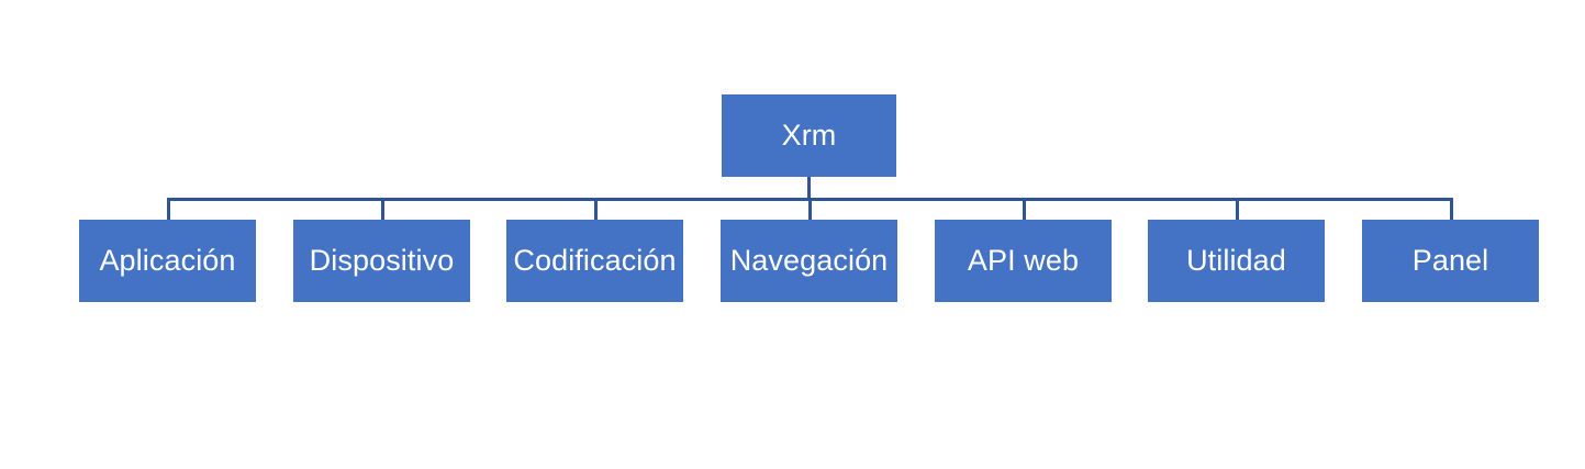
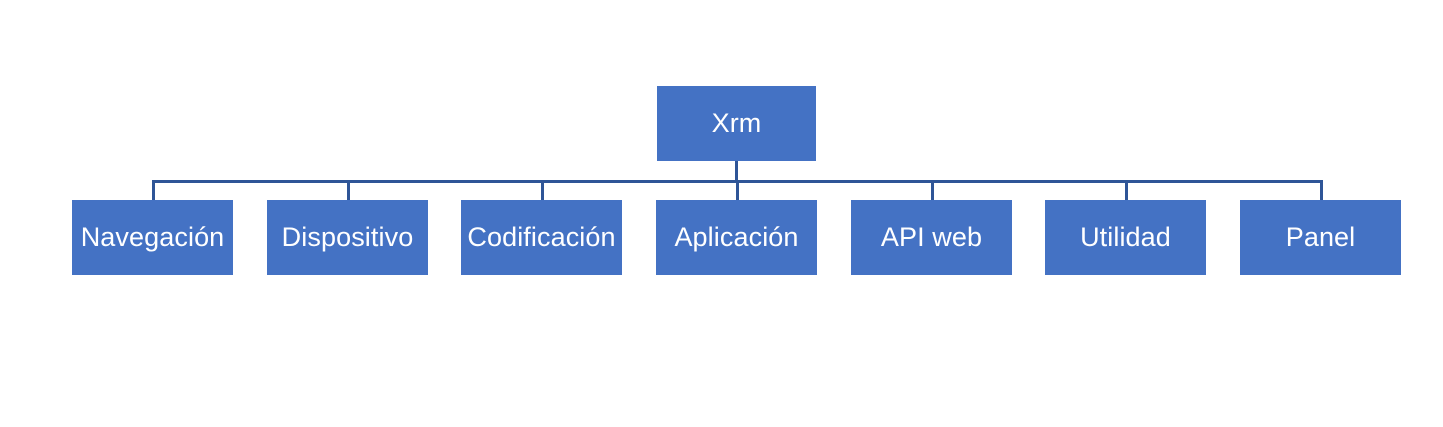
  Xrm
- Aplicación
+ Navegación
  Dispositivo
  Codificación
- Navegación
+ Aplicación
  API web
  Utilidad
  Panel
